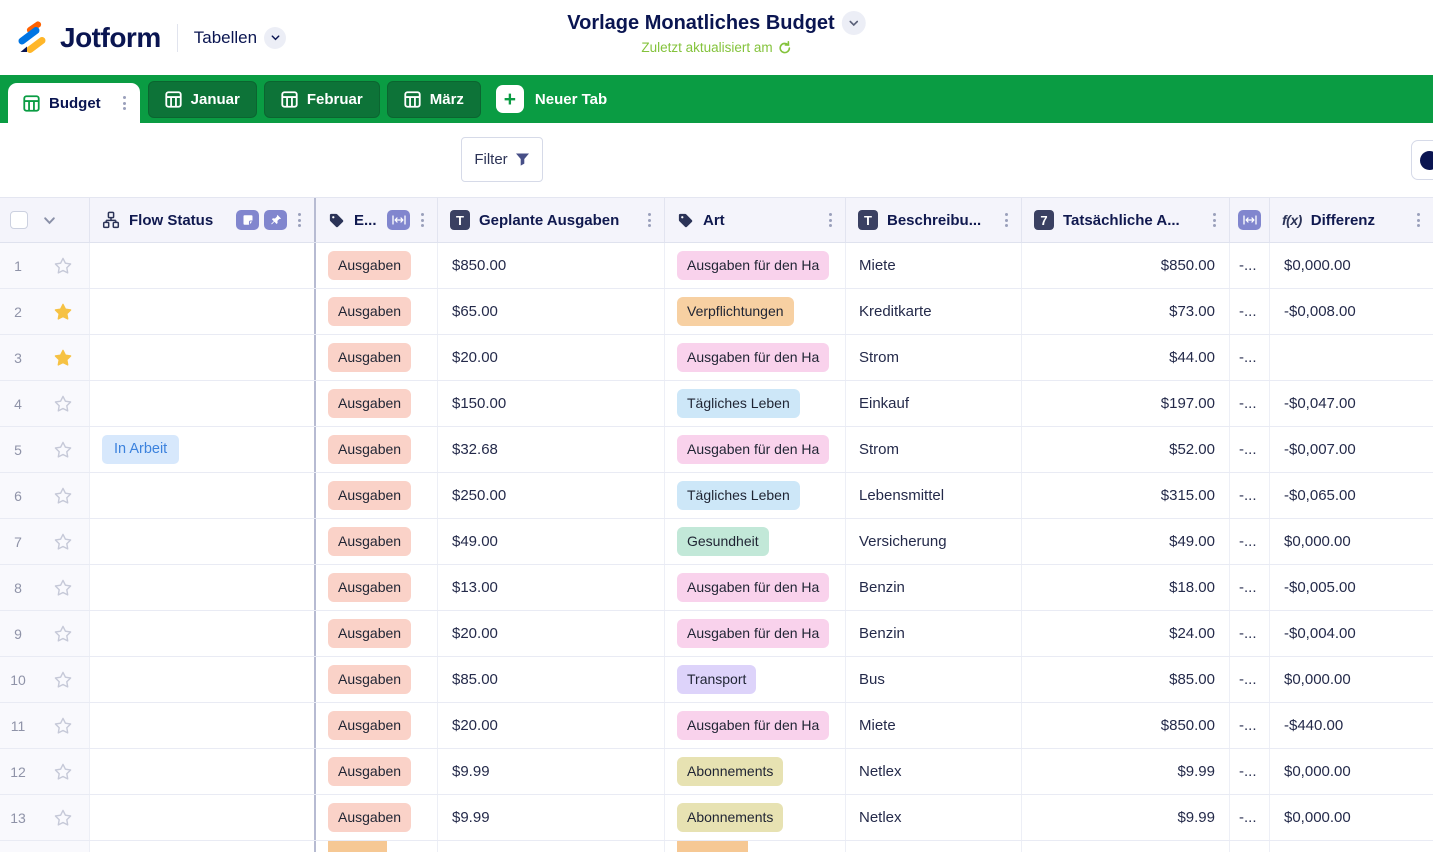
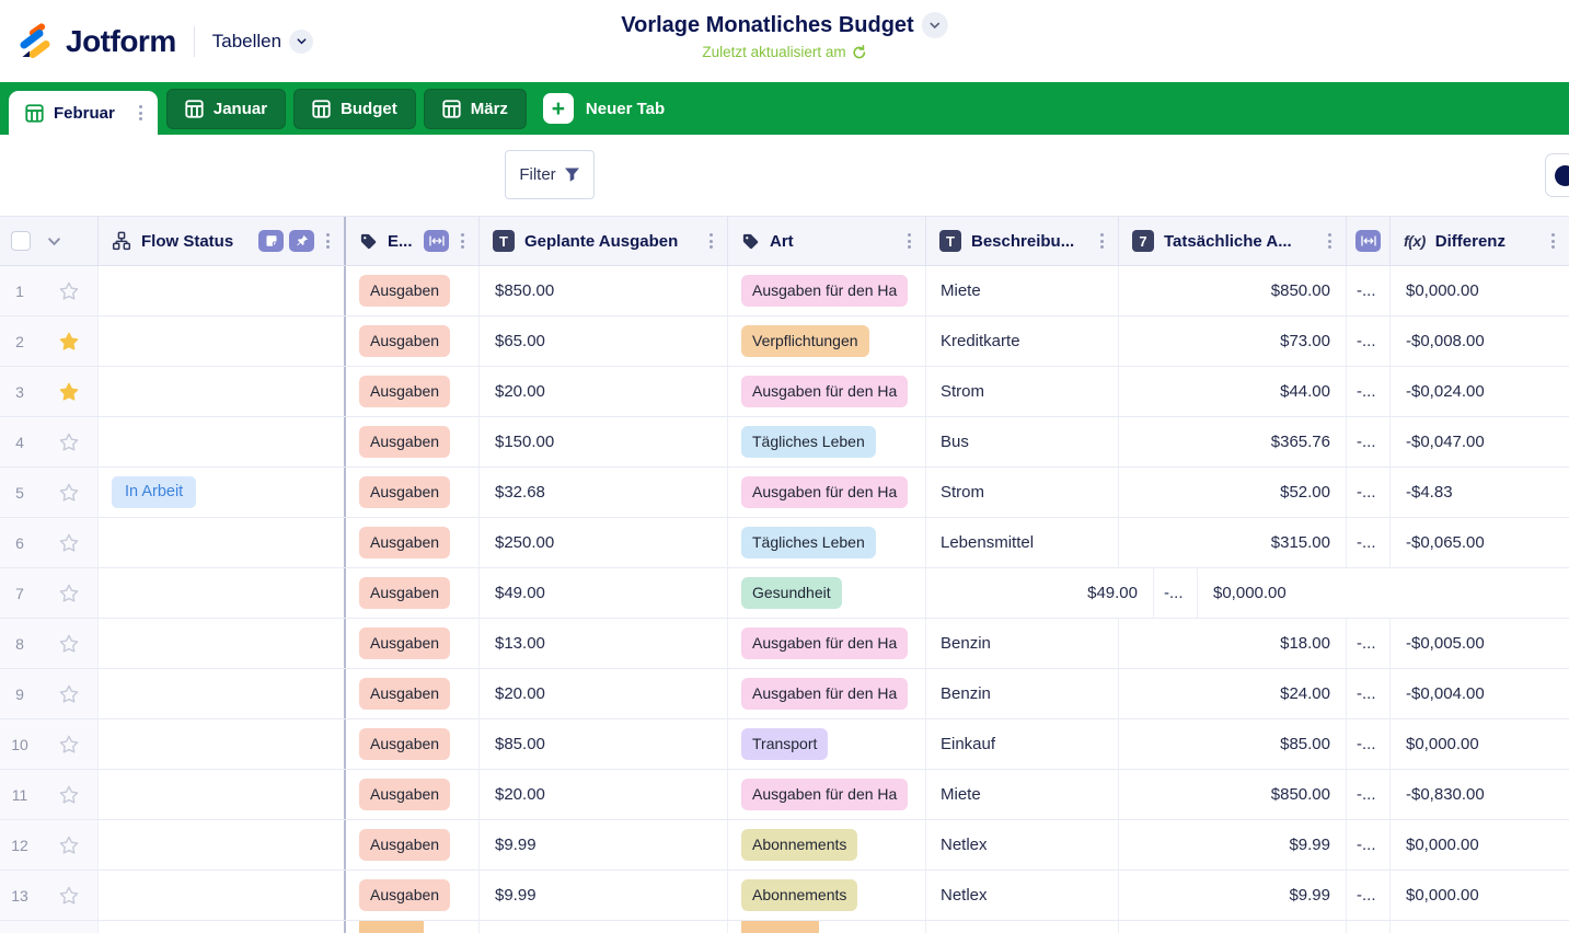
  Jotform
  Tabellen
  Vorlage Monatliches Budget
  Zuletzt aktualisiert am
- Budget
+ Februar
  Januar
- Februar
+ Budget
  März
  +
  Neuer Tab
  Filter
  Flow Status
  E...
  T
  Geplante Ausgaben
  Art
  T
  Beschreibu...
  7
  Tatsächliche A...
  f(x)
  Differenz
  1
  Ausgaben
  $850.00
  Ausgaben für den Ha
  Miete
  $850.00
  -...
  $0,000.00
  2
  Ausgaben
  $65.00
  Verpflichtungen
  Kreditkarte
  $73.00
  -...
  -$0,008.00
  3
  Ausgaben
  $20.00
  Ausgaben für den Ha
  Strom
  $44.00
  -...
+ -$0,024.00
  4
  Ausgaben
  $150.00
  Tägliches Leben
- Einkauf
+ Bus
- $197.00
+ $365.76
  -...
  -$0,047.00
  5
  In Arbeit
  Ausgaben
  $32.68
  Ausgaben für den Ha
  Strom
  $52.00
  -...
- -$0,007.00
+ -$4.83
  6
  Ausgaben
  $250.00
  Tägliches Leben
  Lebensmittel
  $315.00
  -...
  -$0,065.00
  7
  Ausgaben
  $49.00
  Gesundheit
- Versicherung
  $49.00
  -...
  $0,000.00
  8
  Ausgaben
  $13.00
  Ausgaben für den Ha
  Benzin
  $18.00
  -...
  -$0,005.00
  9
  Ausgaben
  $20.00
  Ausgaben für den Ha
  Benzin
  $24.00
  -...
  -$0,004.00
  10
  Ausgaben
  $85.00
  Transport
- Bus
+ Einkauf
  $85.00
  -...
  $0,000.00
  11
  Ausgaben
  $20.00
  Ausgaben für den Ha
  Miete
  $850.00
  -...
- -$440.00
+ -$0,830.00
  12
  Ausgaben
  $9.99
  Abonnements
  Netlex
  $9.99
  -...
  $0,000.00
  13
  Ausgaben
  $9.99
  Abonnements
  Netlex
  $9.99
  -...
  $0,000.00
